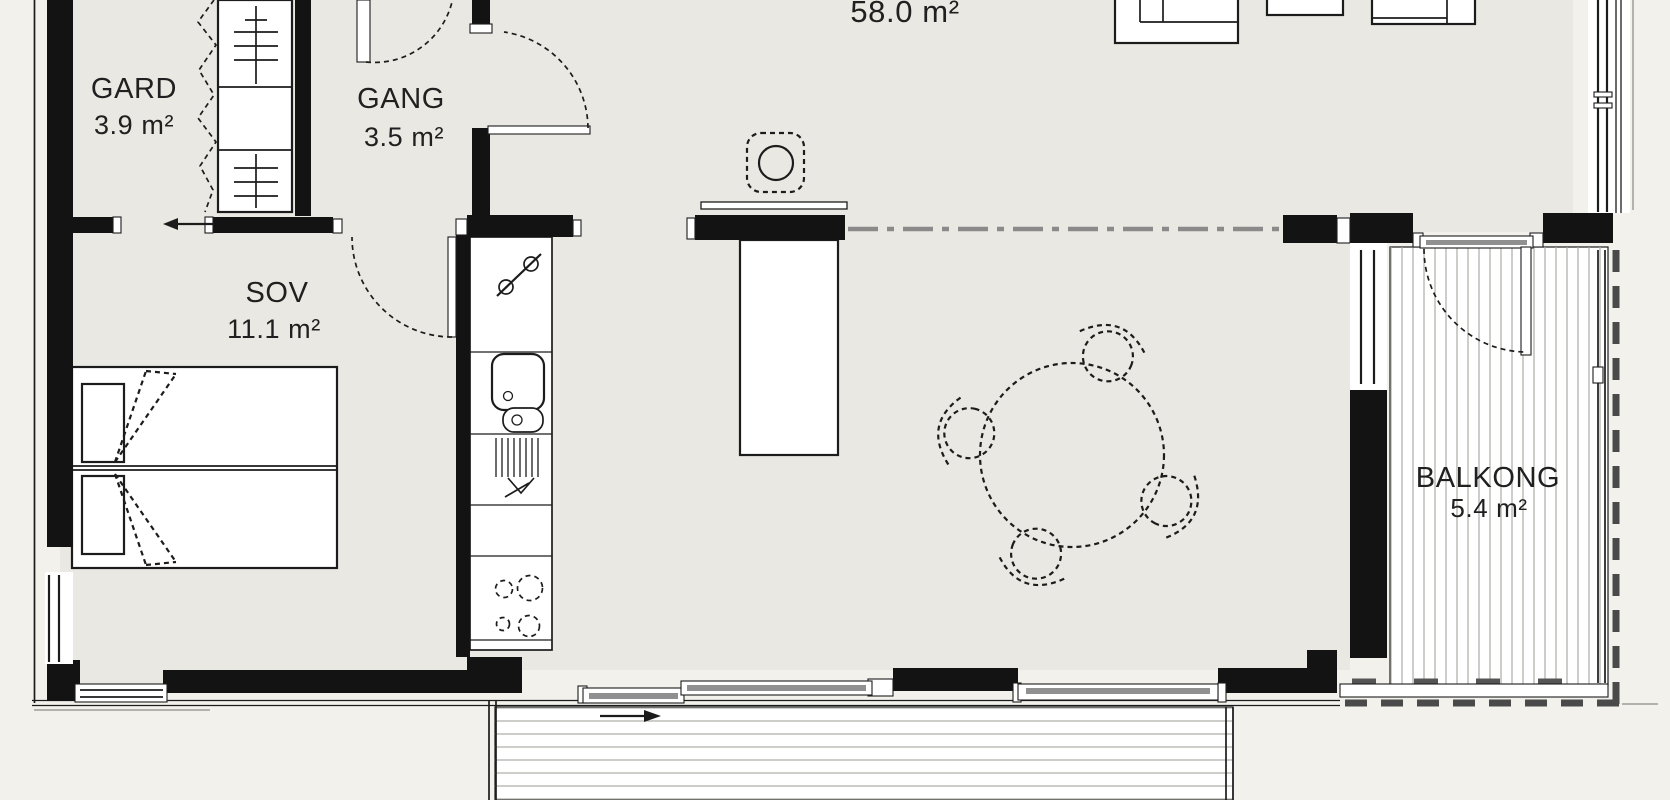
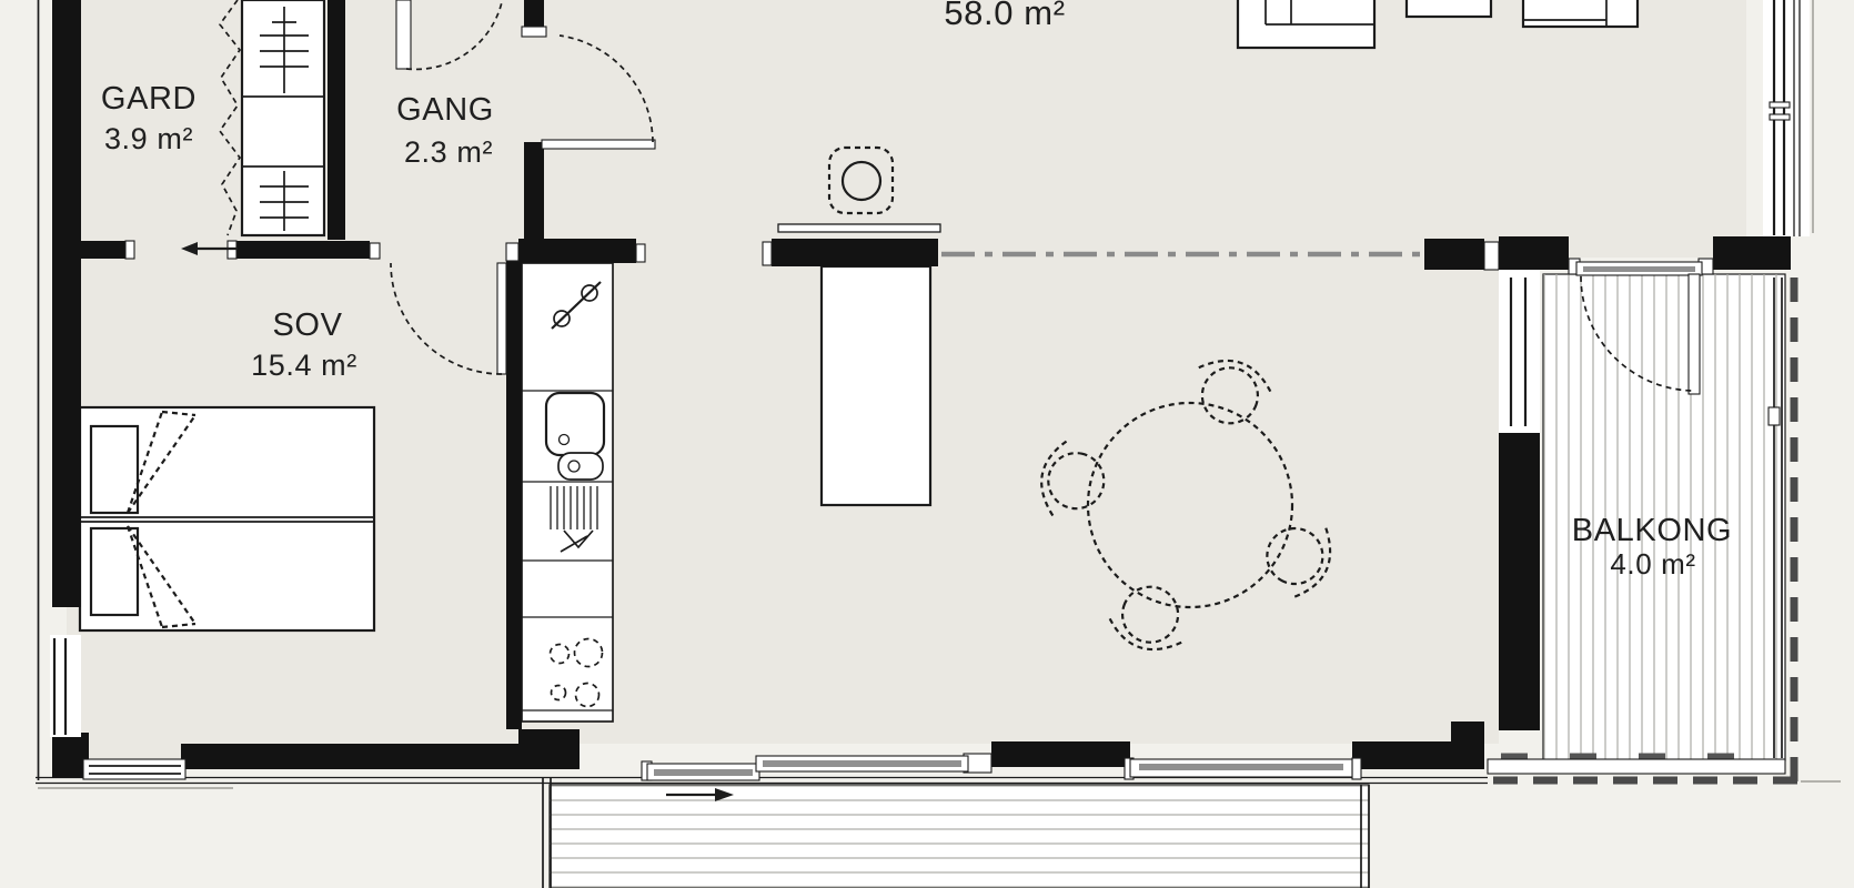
  GARD
  3.9 m²
  GANG
- 3.5 m²
+ 2.3 m²
  SOV
- 11.1 m²
+ 15.4 m²
  58.0 m²
  BALKONG
- 5.4 m²
+ 4.0 m²
